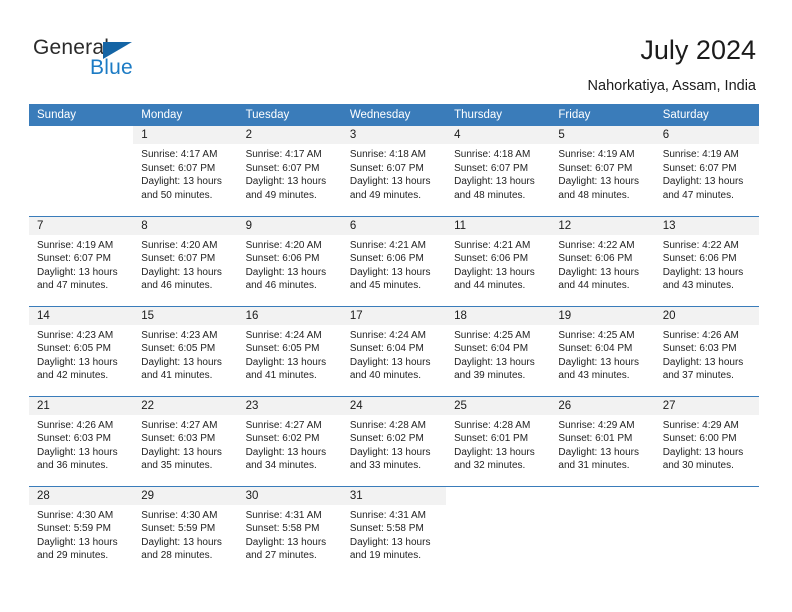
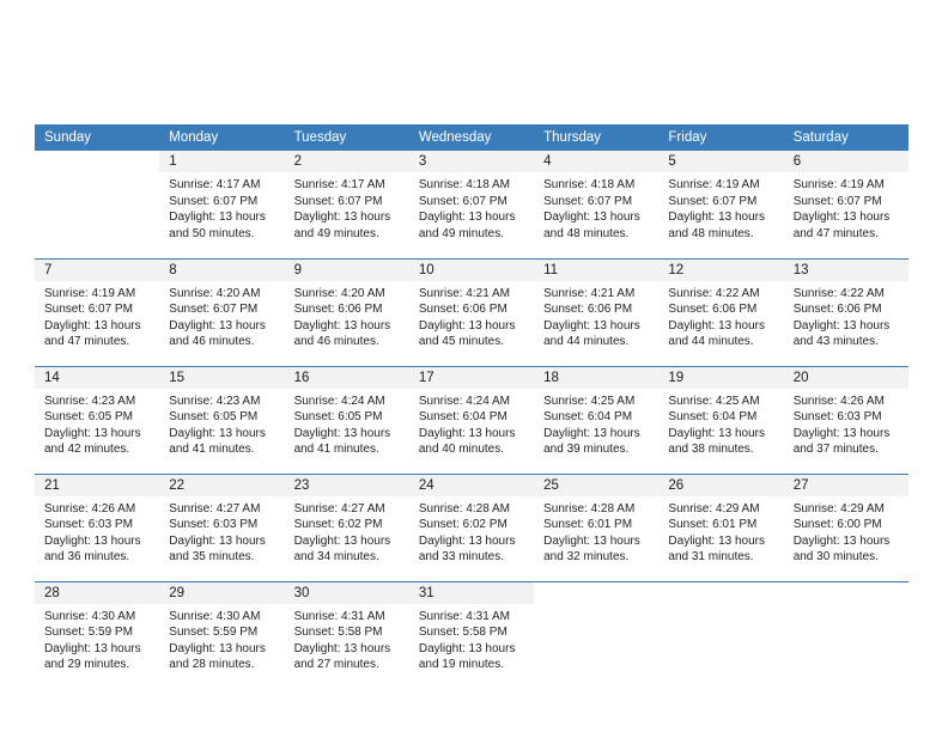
- General
- Blue
- July 2024
- Nahorkatiya, Assam, India
  Sunday	Monday	Tuesday	Wednesday	Thursday	Friday	Saturday
  	1Sunrise: 4:17 AMSunset: 6:07 PMDaylight: 13 hoursand 50 minutes.	2Sunrise: 4:17 AMSunset: 6:07 PMDaylight: 13 hoursand 49 minutes.	3Sunrise: 4:18 AMSunset: 6:07 PMDaylight: 13 hoursand 49 minutes.	4Sunrise: 4:18 AMSunset: 6:07 PMDaylight: 13 hoursand 48 minutes.	5Sunrise: 4:19 AMSunset: 6:07 PMDaylight: 13 hoursand 48 minutes.	6Sunrise: 4:19 AMSunset: 6:07 PMDaylight: 13 hoursand 47 minutes.
- 7Sunrise: 4:19 AMSunset: 6:07 PMDaylight: 13 hoursand 47 minutes.	8Sunrise: 4:20 AMSunset: 6:07 PMDaylight: 13 hoursand 46 minutes.	9Sunrise: 4:20 AMSunset: 6:06 PMDaylight: 13 hoursand 46 minutes.	6Sunrise: 4:21 AMSunset: 6:06 PMDaylight: 13 hoursand 45 minutes.	11Sunrise: 4:21 AMSunset: 6:06 PMDaylight: 13 hoursand 44 minutes.	12Sunrise: 4:22 AMSunset: 6:06 PMDaylight: 13 hoursand 44 minutes.	13Sunrise: 4:22 AMSunset: 6:06 PMDaylight: 13 hoursand 43 minutes.
+ 7Sunrise: 4:19 AMSunset: 6:07 PMDaylight: 13 hoursand 47 minutes.	8Sunrise: 4:20 AMSunset: 6:07 PMDaylight: 13 hoursand 46 minutes.	9Sunrise: 4:20 AMSunset: 6:06 PMDaylight: 13 hoursand 46 minutes.	10Sunrise: 4:21 AMSunset: 6:06 PMDaylight: 13 hoursand 45 minutes.	11Sunrise: 4:21 AMSunset: 6:06 PMDaylight: 13 hoursand 44 minutes.	12Sunrise: 4:22 AMSunset: 6:06 PMDaylight: 13 hoursand 44 minutes.	13Sunrise: 4:22 AMSunset: 6:06 PMDaylight: 13 hoursand 43 minutes.
- 14Sunrise: 4:23 AMSunset: 6:05 PMDaylight: 13 hoursand 42 minutes.	15Sunrise: 4:23 AMSunset: 6:05 PMDaylight: 13 hoursand 41 minutes.	16Sunrise: 4:24 AMSunset: 6:05 PMDaylight: 13 hoursand 41 minutes.	17Sunrise: 4:24 AMSunset: 6:04 PMDaylight: 13 hoursand 40 minutes.	18Sunrise: 4:25 AMSunset: 6:04 PMDaylight: 13 hoursand 39 minutes.	19Sunrise: 4:25 AMSunset: 6:04 PMDaylight: 13 hoursand 43 minutes.	20Sunrise: 4:26 AMSunset: 6:03 PMDaylight: 13 hoursand 37 minutes.
+ 14Sunrise: 4:23 AMSunset: 6:05 PMDaylight: 13 hoursand 42 minutes.	15Sunrise: 4:23 AMSunset: 6:05 PMDaylight: 13 hoursand 41 minutes.	16Sunrise: 4:24 AMSunset: 6:05 PMDaylight: 13 hoursand 41 minutes.	17Sunrise: 4:24 AMSunset: 6:04 PMDaylight: 13 hoursand 40 minutes.	18Sunrise: 4:25 AMSunset: 6:04 PMDaylight: 13 hoursand 39 minutes.	19Sunrise: 4:25 AMSunset: 6:04 PMDaylight: 13 hoursand 38 minutes.	20Sunrise: 4:26 AMSunset: 6:03 PMDaylight: 13 hoursand 37 minutes.
  21Sunrise: 4:26 AMSunset: 6:03 PMDaylight: 13 hoursand 36 minutes.	22Sunrise: 4:27 AMSunset: 6:03 PMDaylight: 13 hoursand 35 minutes.	23Sunrise: 4:27 AMSunset: 6:02 PMDaylight: 13 hoursand 34 minutes.	24Sunrise: 4:28 AMSunset: 6:02 PMDaylight: 13 hoursand 33 minutes.	25Sunrise: 4:28 AMSunset: 6:01 PMDaylight: 13 hoursand 32 minutes.	26Sunrise: 4:29 AMSunset: 6:01 PMDaylight: 13 hoursand 31 minutes.	27Sunrise: 4:29 AMSunset: 6:00 PMDaylight: 13 hoursand 30 minutes.
  28Sunrise: 4:30 AMSunset: 5:59 PMDaylight: 13 hoursand 29 minutes.	29Sunrise: 4:30 AMSunset: 5:59 PMDaylight: 13 hoursand 28 minutes.	30Sunrise: 4:31 AMSunset: 5:58 PMDaylight: 13 hoursand 27 minutes.	31Sunrise: 4:31 AMSunset: 5:58 PMDaylight: 13 hoursand 19 minutes.
